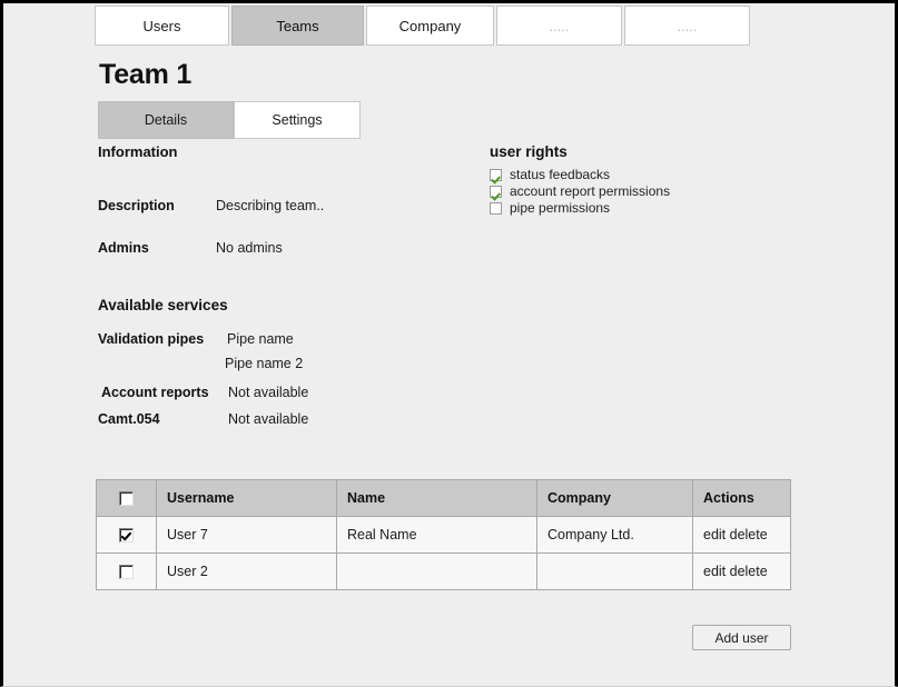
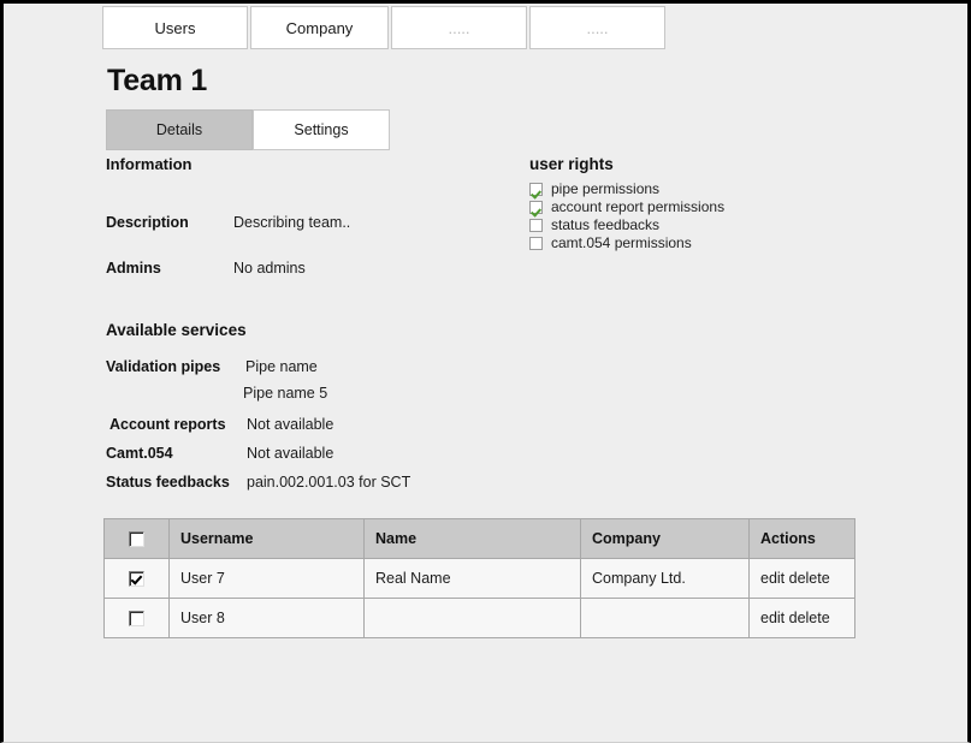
  Users
- Teams
  Company
  .....
  .....
  Team 1
  Details
  Settings
  Information
  Description
  Describing team..
  Admins
  No admins
  user rights
- status feedbacks
+ pipe permissions
  account report permissions
- pipe permissions
+ status feedbacks
+ camt.054 permissions
  Available services
  Validation pipes
  Pipe name
- Pipe name 2
+ Pipe name 5
  Account reports
  Not available
  Camt.054
  Not available
+ Status feedbacks
+ pain.002.001.03 for SCT
  	Username	Name	Company	Actions
  	User 7	Real Name	Company Ltd.	edit delete
- 	User 2			edit delete
+ 	User 8			edit delete
- Add user
